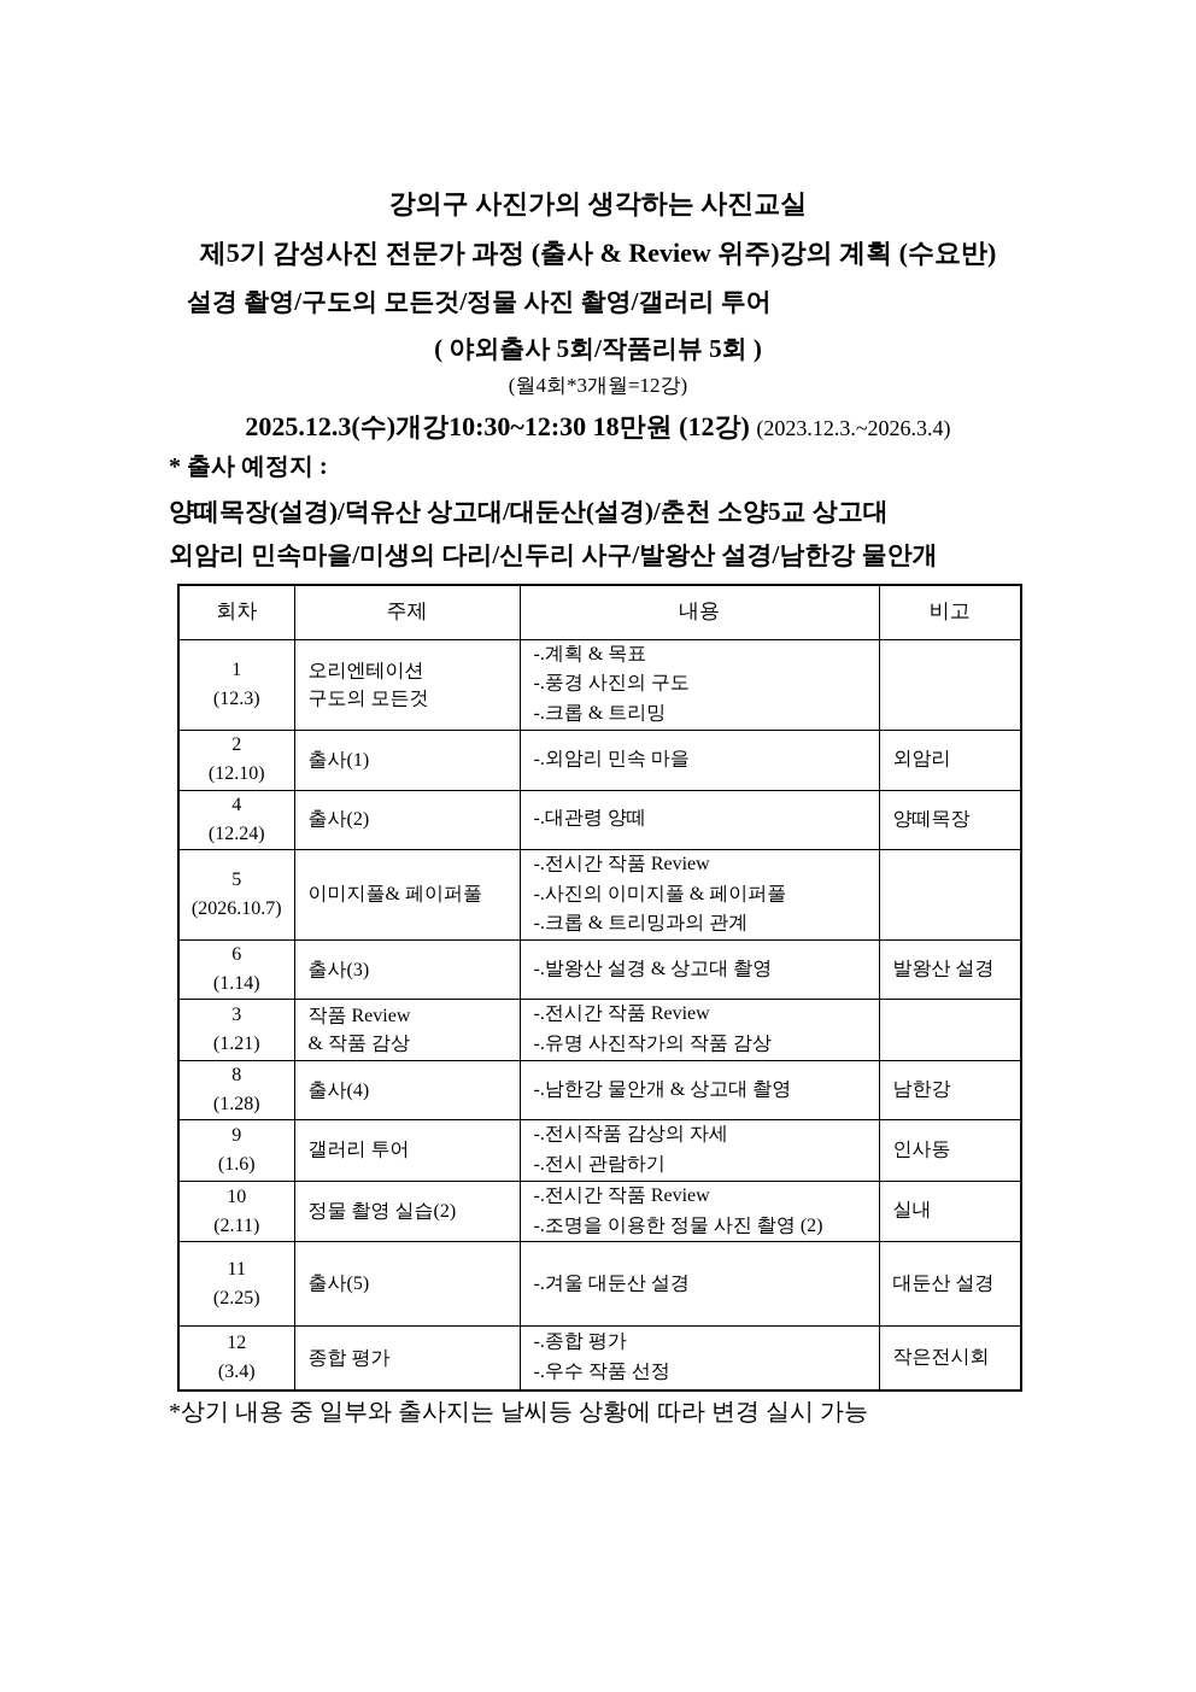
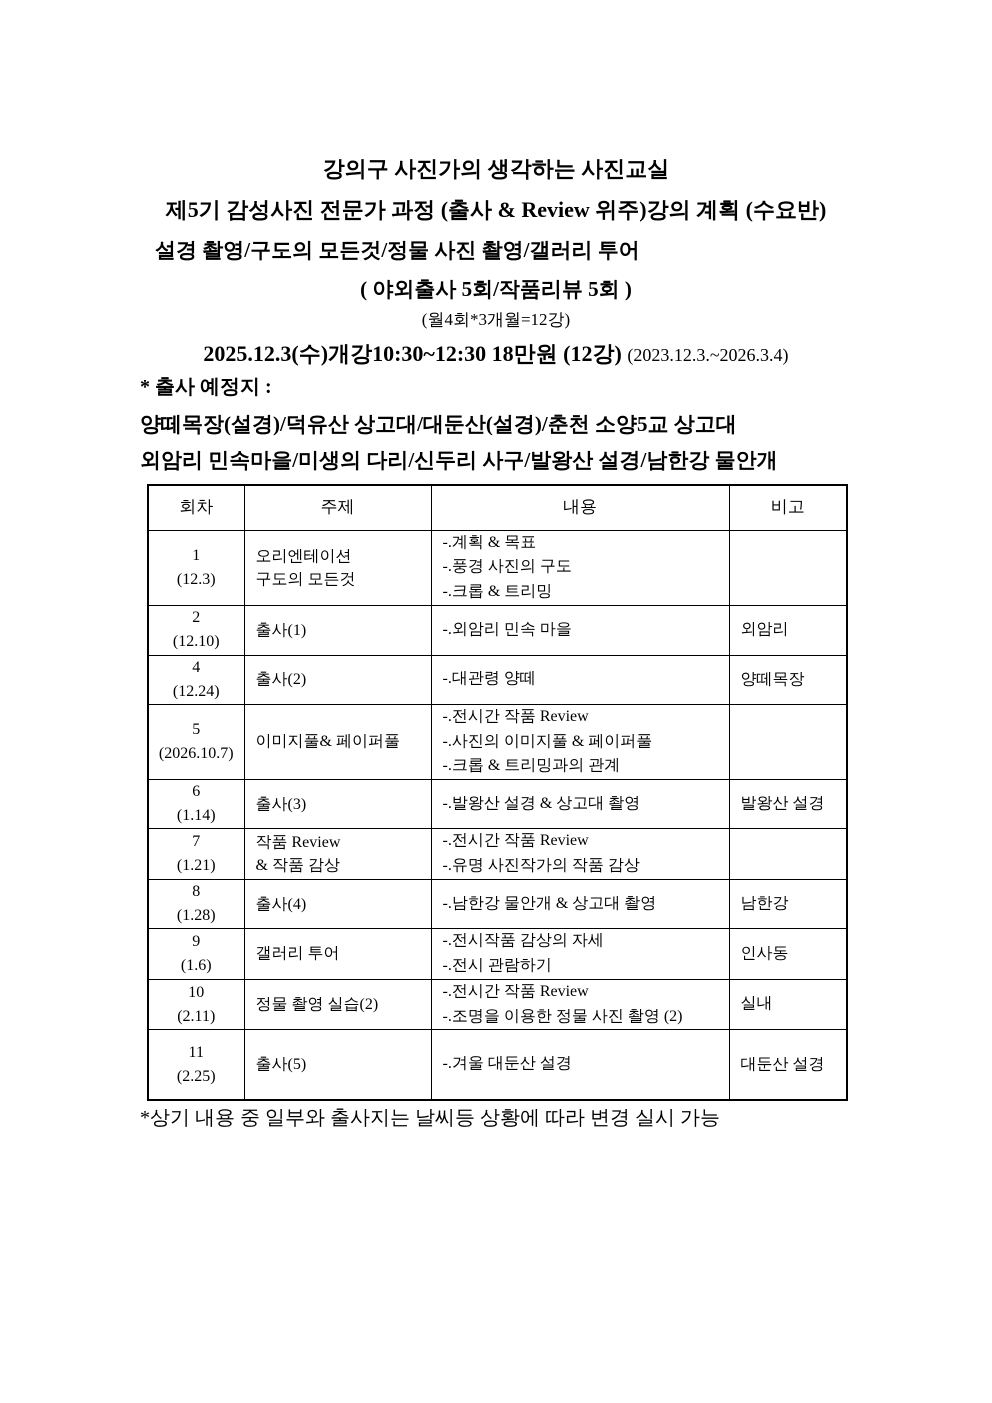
  강의구 사진가의 생각하는 사진교실
  제5기 감성사진 전문가 과정 (출사 & Review 위주)강의 계획 (수요반)
  설경 촬영/구도의 모든것/정물 사진 촬영/갤러리 투어
  ( 야외출사 5회/작품리뷰 5회 )
  (월4회*3개월=12강)
  2025.12.3(수)개강10:30~12:30 18만원 (12강) (2023.12.3.~2026.3.4)
  * 출사 예정지 :
  양떼목장(설경)/덕유산 상고대/대둔산(설경)/춘천 소양5교 상고대
  외암리 민속마을/미생의 다리/신두리 사구/발왕산 설경/남한강 물안개
  회차	주제	내용	비고
  1 (12.3)	오리엔테이션 구도의 모든것	-.계획 & 목표 -.풍경 사진의 구도 -.크롭 & 트리밍
  2 (12.10)	출사(1)	-.외암리 민속 마을	외암리
  4 (12.24)	출사(2)	-.대관령 양떼	양떼목장
  5 (2026.10.7)	이미지풀& 페이퍼풀	-.전시간 작품 Review -.사진의 이미지풀 & 페이퍼풀 -.크롭 & 트리밍과의 관계
  6 (1.14)	출사(3)	-.발왕산 설경 & 상고대 촬영	발왕산 설경
- 3 (1.21)	작품 Review & 작품 감상	-.전시간 작품 Review -.유명 사진작가의 작품 감상
+ 7 (1.21)	작품 Review & 작품 감상	-.전시간 작품 Review -.유명 사진작가의 작품 감상
  8 (1.28)	출사(4)	-.남한강 물안개 & 상고대 촬영	남한강
  9 (1.6)	갤러리 투어	-.전시작품 감상의 자세 -.전시 관람하기	인사동
  10 (2.11)	정물 촬영 실습(2)	-.전시간 작품 Review -.조명을 이용한 정물 사진 촬영 (2)	실내
  11 (2.25)	출사(5)	-.겨울 대둔산 설경	대둔산 설경
- 12 (3.4)	종합 평가	-.종합 평가 -.우수 작품 선정	작은전시회
  *상기 내용 중 일부와 출사지는 날씨등 상황에 따라 변경 실시 가능
